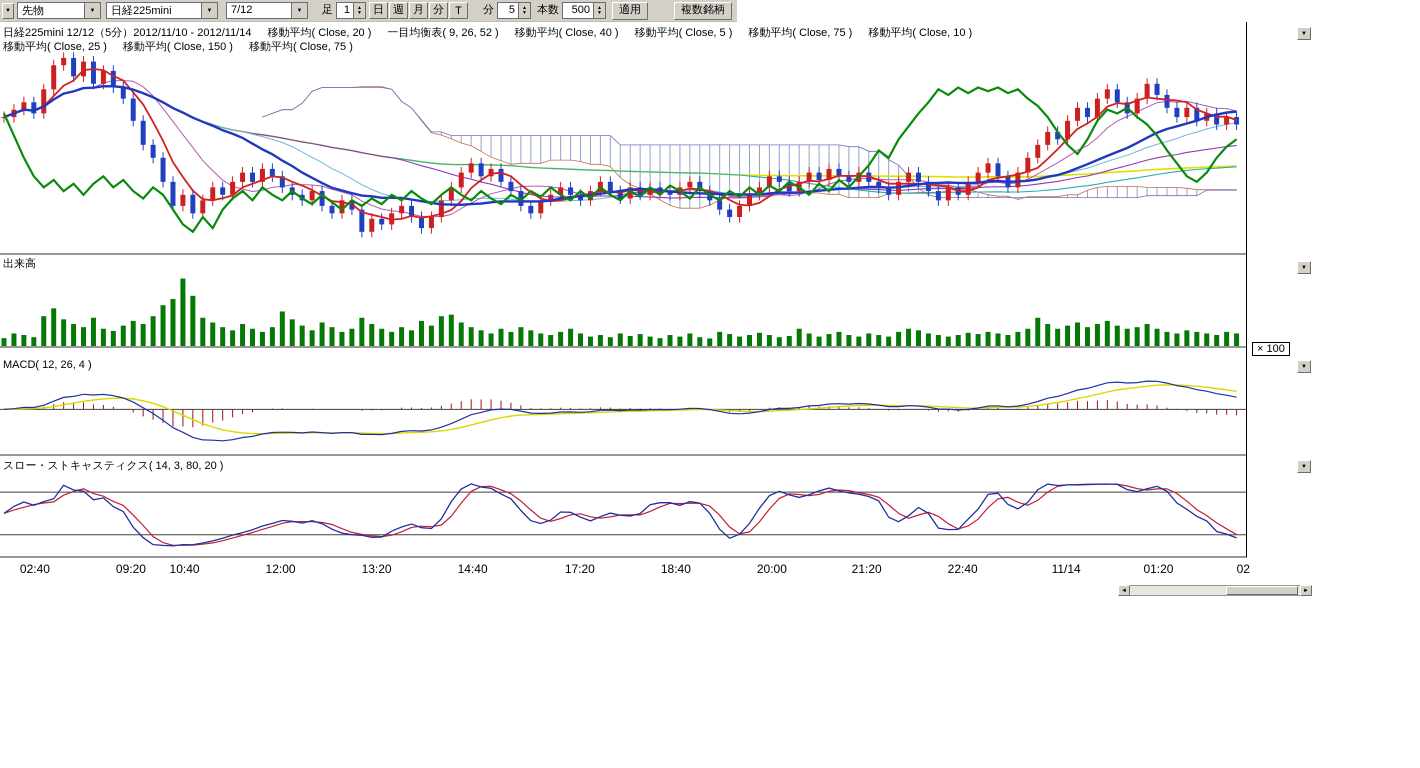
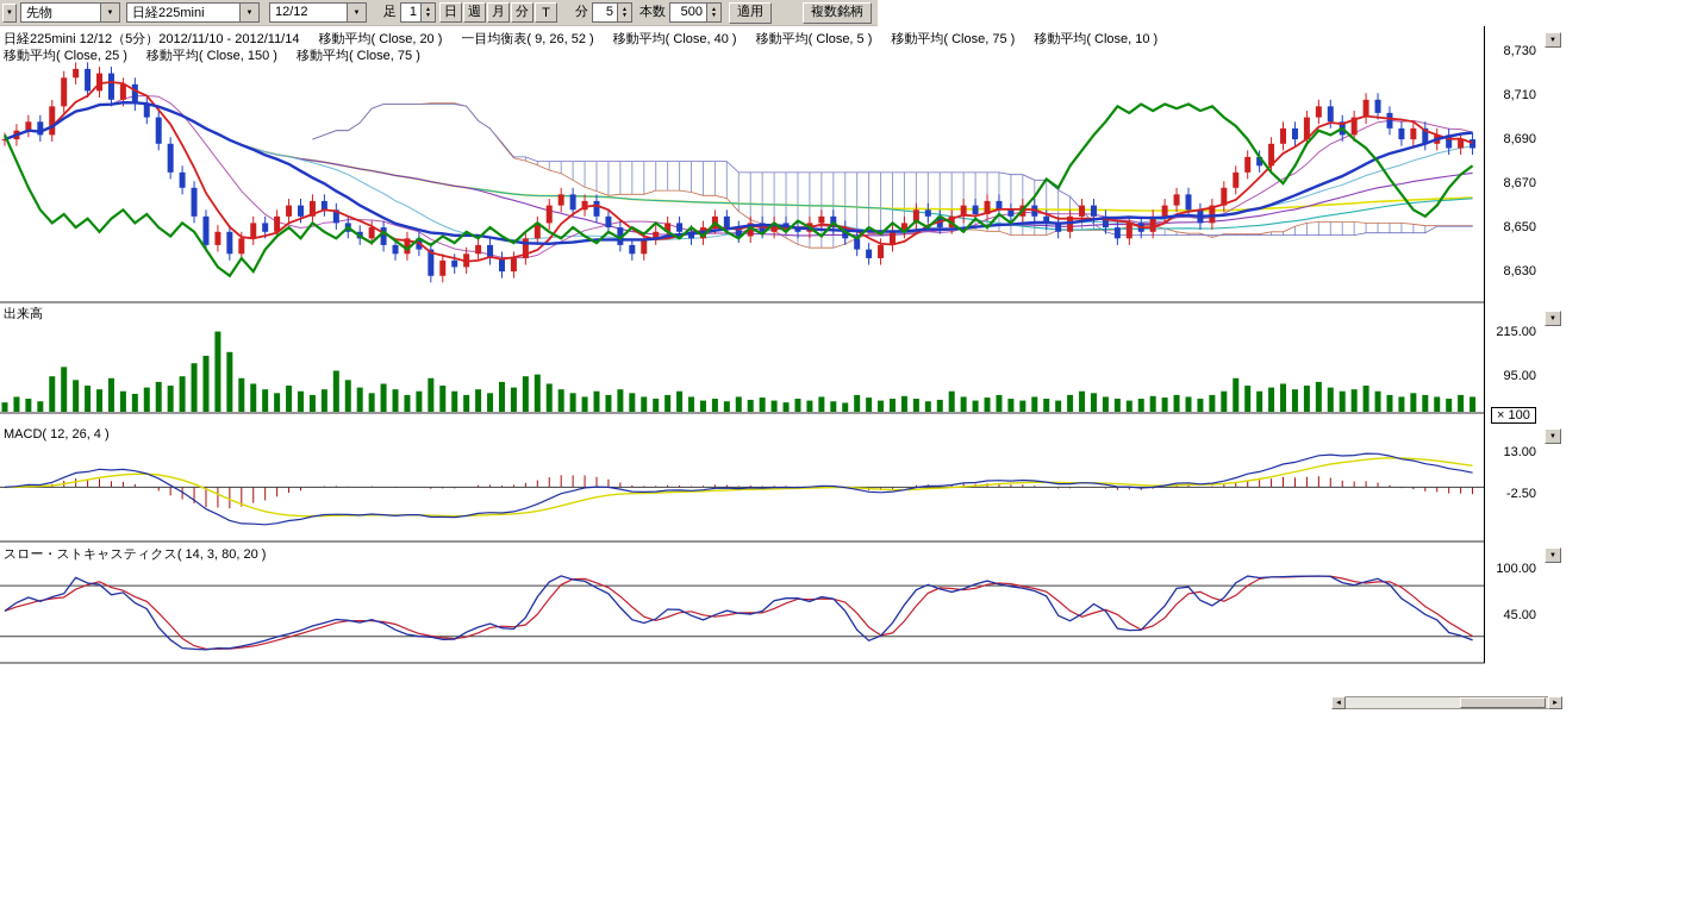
  先物
  日経225mini
- 7/12
+ 12/12
  足
  1
  日
  週
  月
  分
  T
  分
  5
  本数
  500
  適用
  複数銘柄
  日経225mini 12/12（5分）2012/11/10 - 2012/11/14
  移動平均( Close, 20 )
  一目均衡表( 9, 26, 52 )
  移動平均( Close, 40 )
  移動平均( Close, 5 )
  移動平均( Close, 75 )
  移動平均( Close, 10 )
  移動平均( Close, 25 )
  移動平均( Close, 150 )
  移動平均( Close, 75 )
  出来高
  MACD( 12, 26, 4 )
  スロー・ストキャスティクス( 14, 3, 80, 20 )
+ 8,730
+ 8,710
+ 8,690
+ 8,670
+ 8,650
+ 8,630
+ 215.00
+ 95.00
+ 13.00
+ -2.50
+ 100.00
+ 45.00
  × 100
- 02:40
- 09:20
- 10:40
- 12:00
- 13:20
- 14:40
- 17:20
- 18:40
- 20:00
- 21:20
- 22:40
- 11/14
- 01:20
- 02
